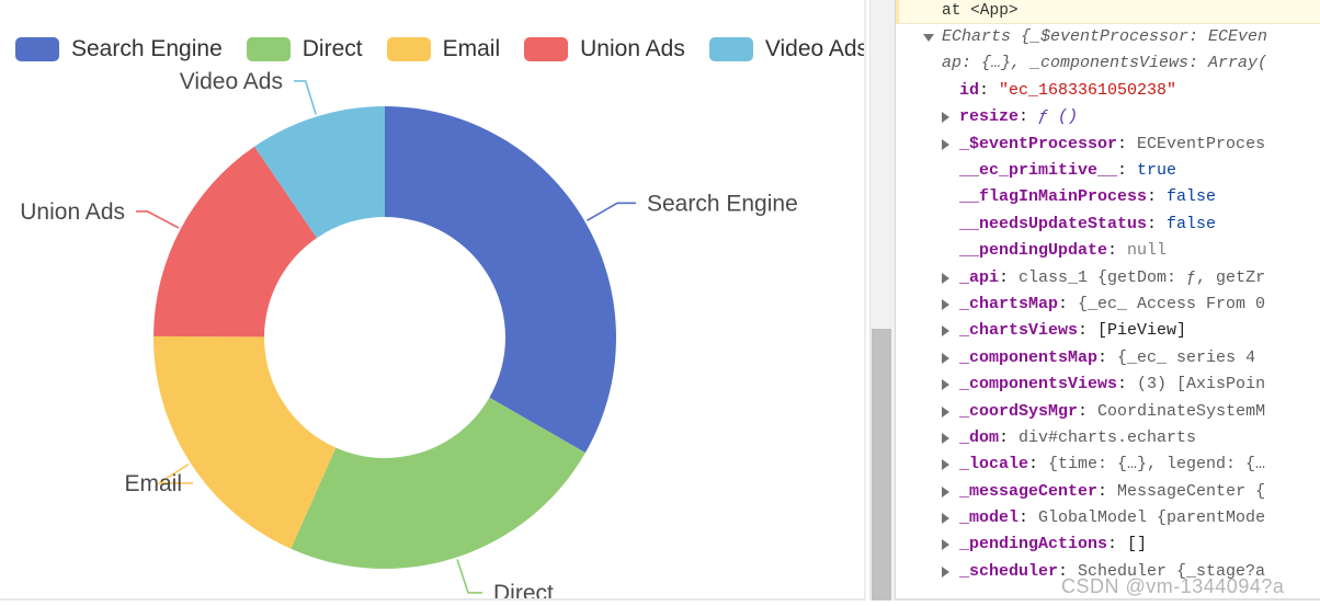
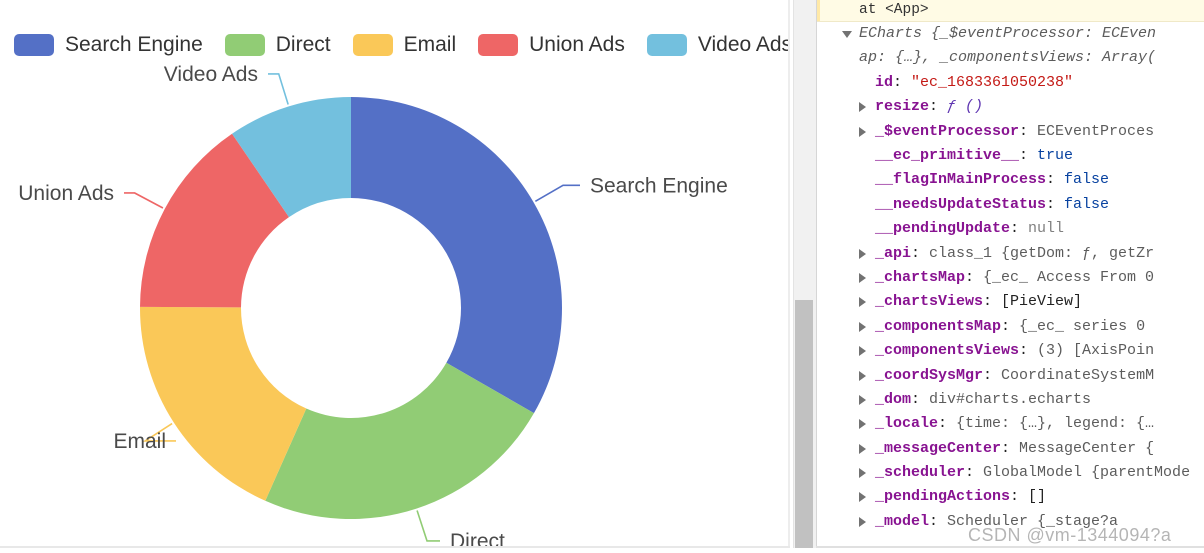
  Search Engine
  Direct
  Email
  Union Ads
  Video Ads
  Search Engine
  Direct
  Email
  Union Ads
  Video Ads
  at <App>
  ECharts {_$eventProcessor: ECEven
  ap: {…}, _componentsViews: Array(
  id: "ec_1683361050238"
  resize: ƒ ()
  _$eventProcessor: ECEventProces
  __ec_primitive__: true
  __flagInMainProcess: false
  __needsUpdateStatus: false
  __pendingUpdate: null
  _api: class_1 {getDom: ƒ, getZr
  _chartsMap: {_ec_ Access From 0
  _chartsViews: [PieView]
- _componentsMap: {_ec_ series 4
+ _componentsMap: {_ec_ series 0
  _componentsViews: (3) [AxisPoin
  _coordSysMgr: CoordinateSystemM
  _dom: div#charts.echarts
  _locale: {time: {…}, legend: {…
  _messageCenter: MessageCenter {
- _model: GlobalModel {parentMode
+ _scheduler: GlobalModel {parentMode
  _pendingActions: []
- _scheduler: Scheduler {_stage?a
+ _model: Scheduler {_stage?a
  CSDN @vm-1344094?a
